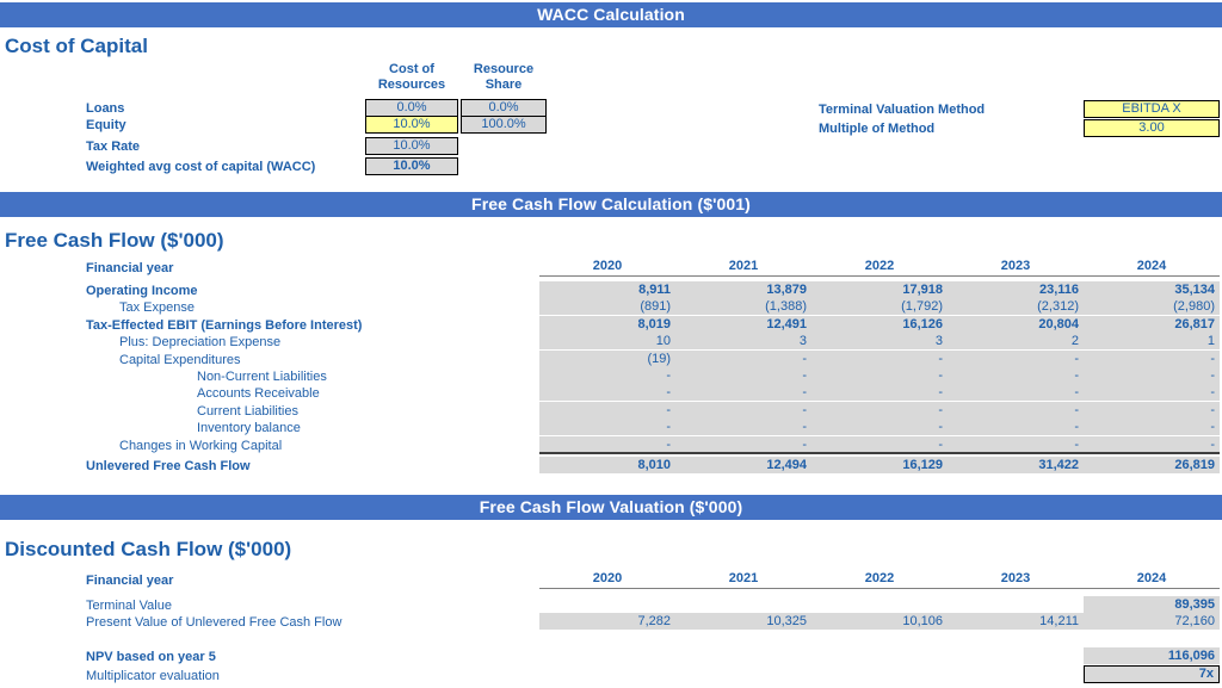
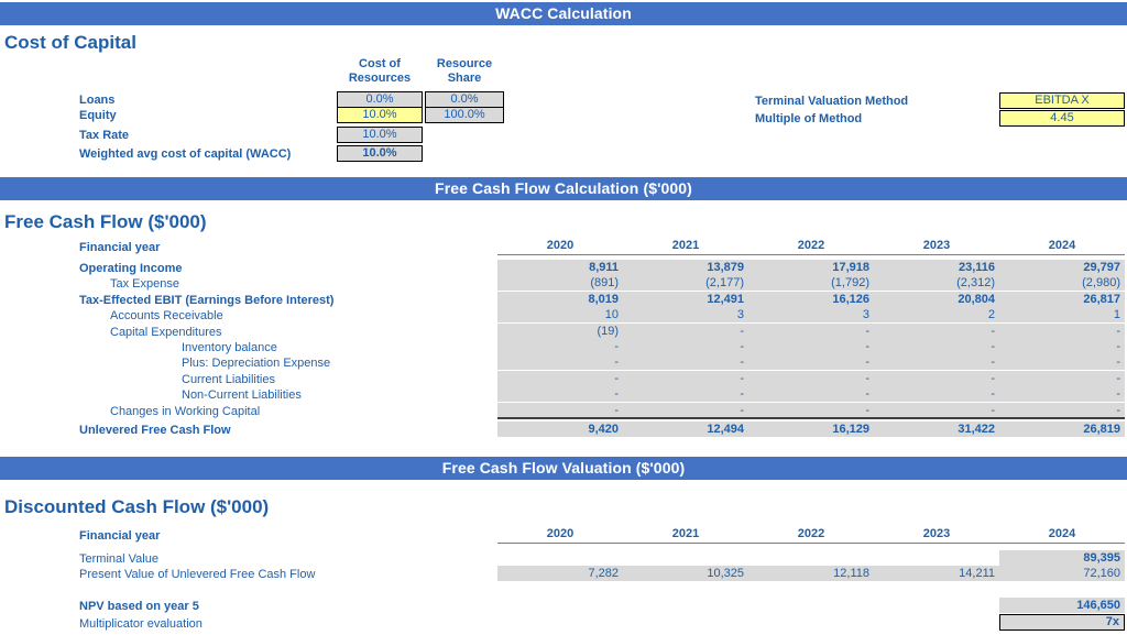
  WACC Calculation
  Cost of Capital
  Cost of
  Resources
  Resource
  Share
  Loans
  Equity
  Tax Rate
  Weighted avg cost of capital (WACC)
  0.0%
  10.0%
  10.0%
  10.0%
  0.0%
  100.0%
  Terminal Valuation Method
  Multiple of Method
  EBITDA X
- 3.00
+ 4.45
- Free Cash Flow Calculation ($'001)
+ Free Cash Flow Calculation ($'000)
  Free Cash Flow ($'000)
  Financial year
  2020
  2021
  2022
  2023
  2024
  Operating Income
  Tax Expense
  Tax-Effected EBIT (Earnings Before Interest)
- Plus: Depreciation Expense
+ Accounts Receivable
  Capital Expenditures
- Non-Current Liabilities
+ Inventory balance
- Accounts Receivable
+ Plus: Depreciation Expense
  Current Liabilities
- Inventory balance
+ Non-Current Liabilities
  Changes in Working Capital
  8,911
  13,879
  17,918
  23,116
- 35,134
+ 29,797
  (891)
- (1,388)
+ (2,177)
  (1,792)
  (2,312)
  (2,980)
  8,019
  12,491
  16,126
  20,804
  26,817
  10
  3
  3
  2
  1
  (19)
  -
  -
  -
  -
  -
  -
  -
  -
  -
  -
  -
  -
  -
  -
  -
  -
  -
  -
  -
  -
  -
  -
  -
  -
  -
  -
  -
  -
  -
  Unlevered Free Cash Flow
- 8,010
+ 9,420
  12,494
  16,129
  31,422
  26,819
  Free Cash Flow Valuation ($'000)
  Discounted Cash Flow ($'000)
  Financial year
  2020
  2021
  2022
  2023
  2024
  Terminal Value
  Present Value of Unlevered Free Cash Flow
  NPV based on year 5
  Multiplicator evaluation
  89,395
  7,282
  10,325
- 10,106
+ 12,118
  14,211
  72,160
- 116,096
+ 146,650
  7x
